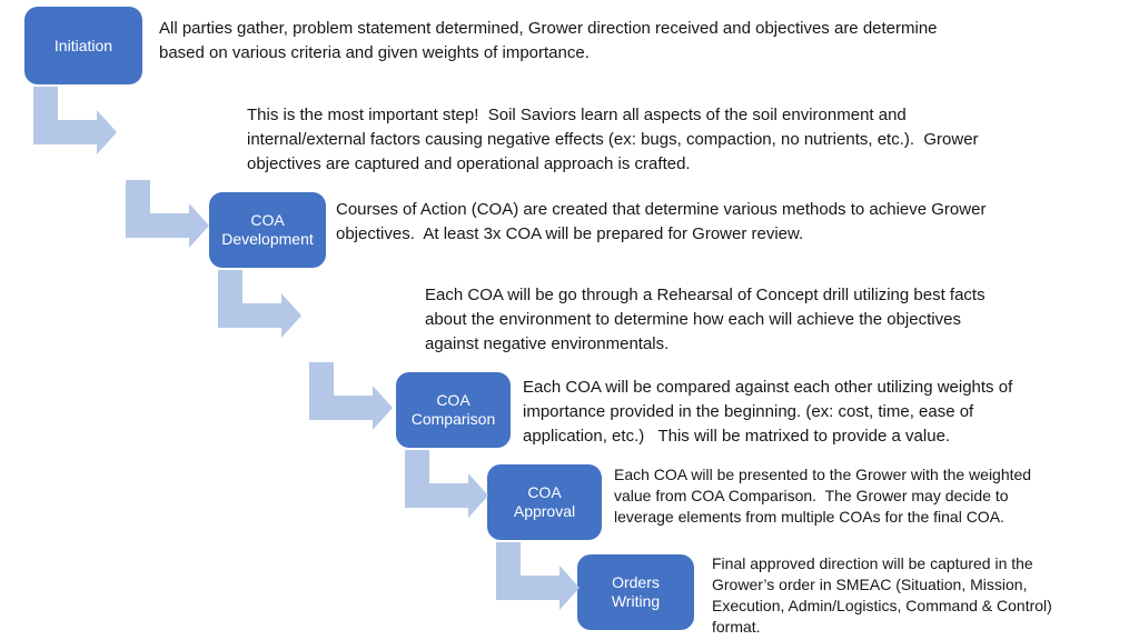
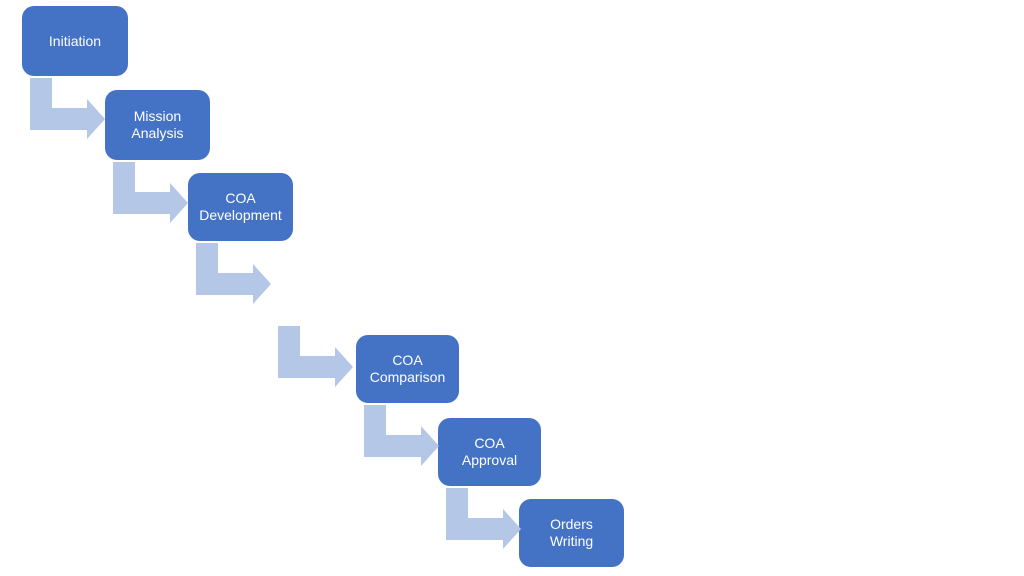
  Initiation
+ Mission
+ Analysis
  COA
  Development
  COA
  Comparison
  COA
  Approval
  Orders
  Writing
- All parties gather, problem statement determined, Grower direction received and objectives are determine
- based on various criteria and given weights of importance.
- This is the most important step! Soil Saviors learn all aspects of the soil environment and
- internal/external factors causing negative effects (ex: bugs, compaction, no nutrients, etc.). Grower
- objectives are captured and operational approach is crafted.
- Courses of Action (COA) are created that determine various methods to achieve Grower
- objectives. At least 3x COA will be prepared for Grower review.
- Each COA will be go through a Rehearsal of Concept drill utilizing best facts
- about the environment to determine how each will achieve the objectives
- against negative environmentals.
- Each COA will be compared against each other utilizing weights of
- importance provided in the beginning. (ex: cost, time, ease of
- application, etc.) This will be matrixed to provide a value.
- Each COA will be presented to the Grower with the weighted
- value from COA Comparison. The Grower may decide to
- leverage elements from multiple COAs for the final COA.
- Final approved direction will be captured in the
- Grower’s order in SMEAC (Situation, Mission,
- Execution, Admin/Logistics, Command & Control)
- format.
